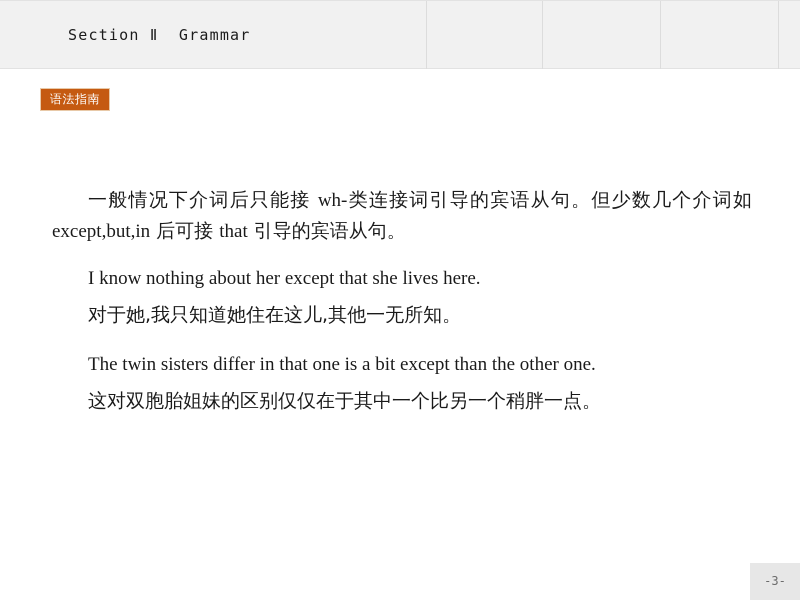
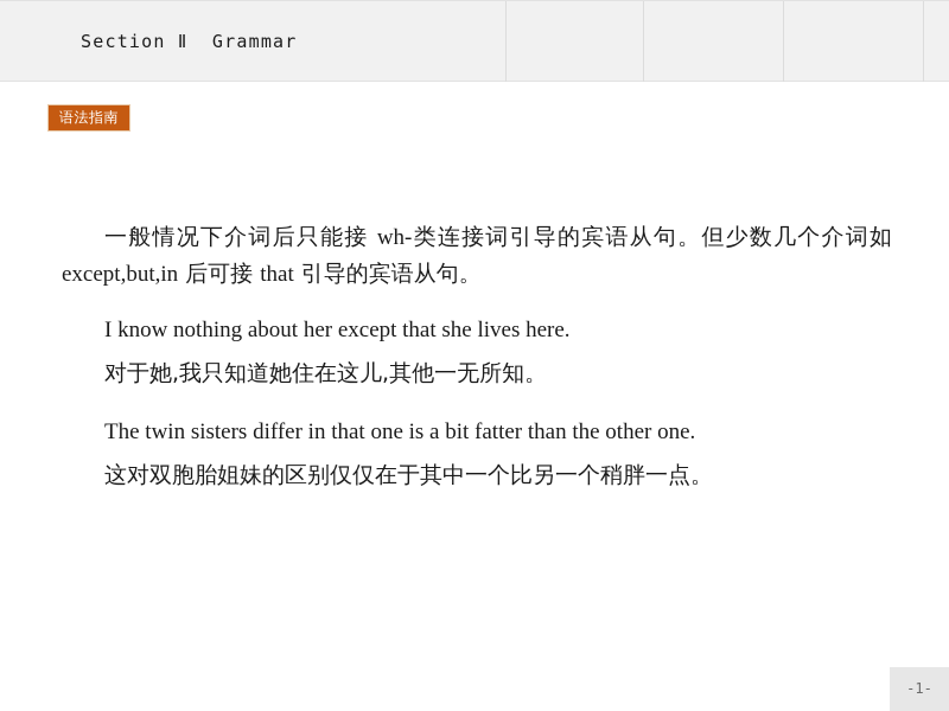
  Section Ⅱ Grammar
  语法指南
  一般情况下介词后只能接 wh-类连接词引导的宾语从句。但少数几个介词如 except,but,in 后可接 that 引导的宾语从句。
  I know nothing about her except that she lives here.
  对于她,我只知道她住在这儿,其他一无所知。
- The twin sisters differ in that one is a bit except than the other one.
+ The twin sisters differ in that one is a bit fatter than the other one.
  这对双胞胎姐妹的区别仅仅在于其中一个比另一个稍胖一点。
- -3-
+ -1-
